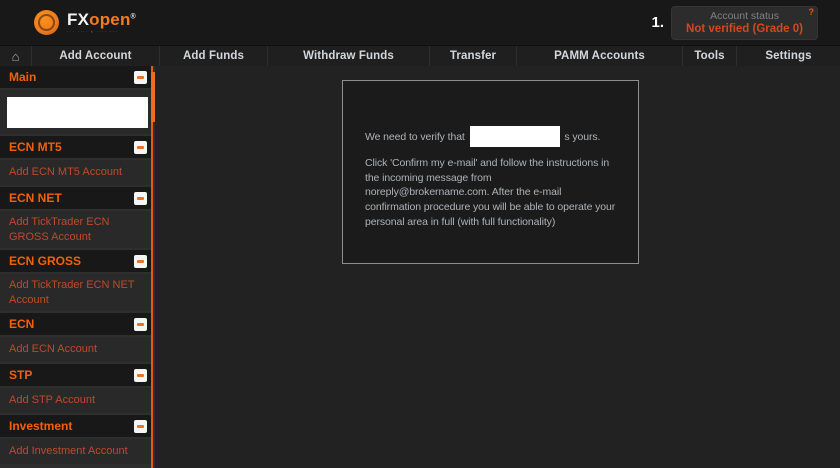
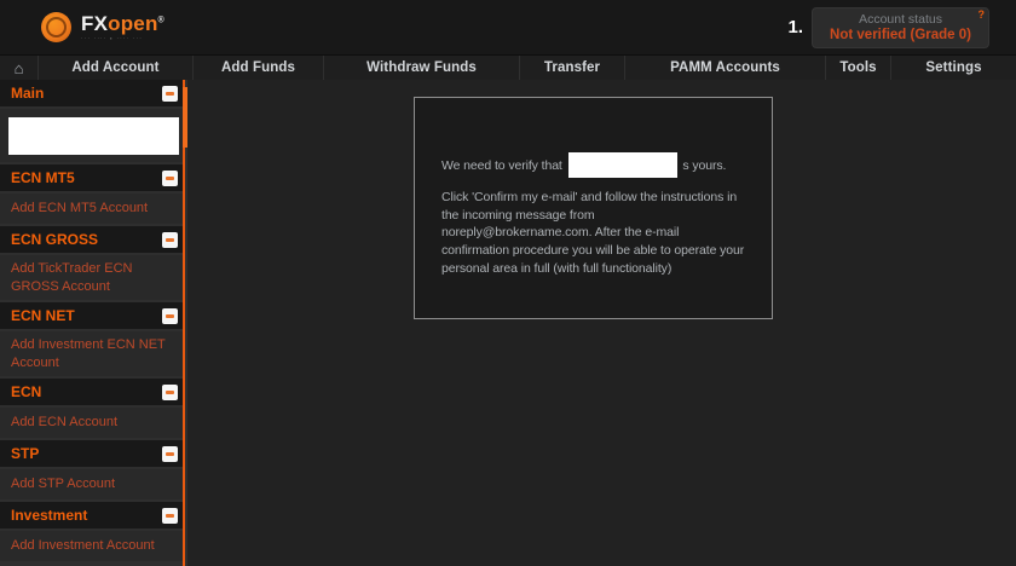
  FXopen
  1.
  Account status
  Not verified (Grade 0)
  ?
  ⌂
  Add Account
  Add Funds
  Withdraw Funds
  Transfer
  PAMM Accounts
  Tools
  Settings
  Main
  ECN MT5
  Add ECN MT5 Account
- ECN NET
+ ECN GROSS
  Add TickTrader ECN GROSS Account
- ECN GROSS
+ ECN NET
- Add TickTrader ECN NET Account
+ Add Investment ECN NET Account
  ECN
  Add ECN Account
  STP
  Add STP Account
  Investment
  Add Investment Account
  We need to verify that s yours.
  Click 'Confirm my e-mail' and follow the instructions in the incoming message from noreply@brokername.com. After the e-mail confirmation procedure you will be able to operate your personal area in full (with full functionality)
